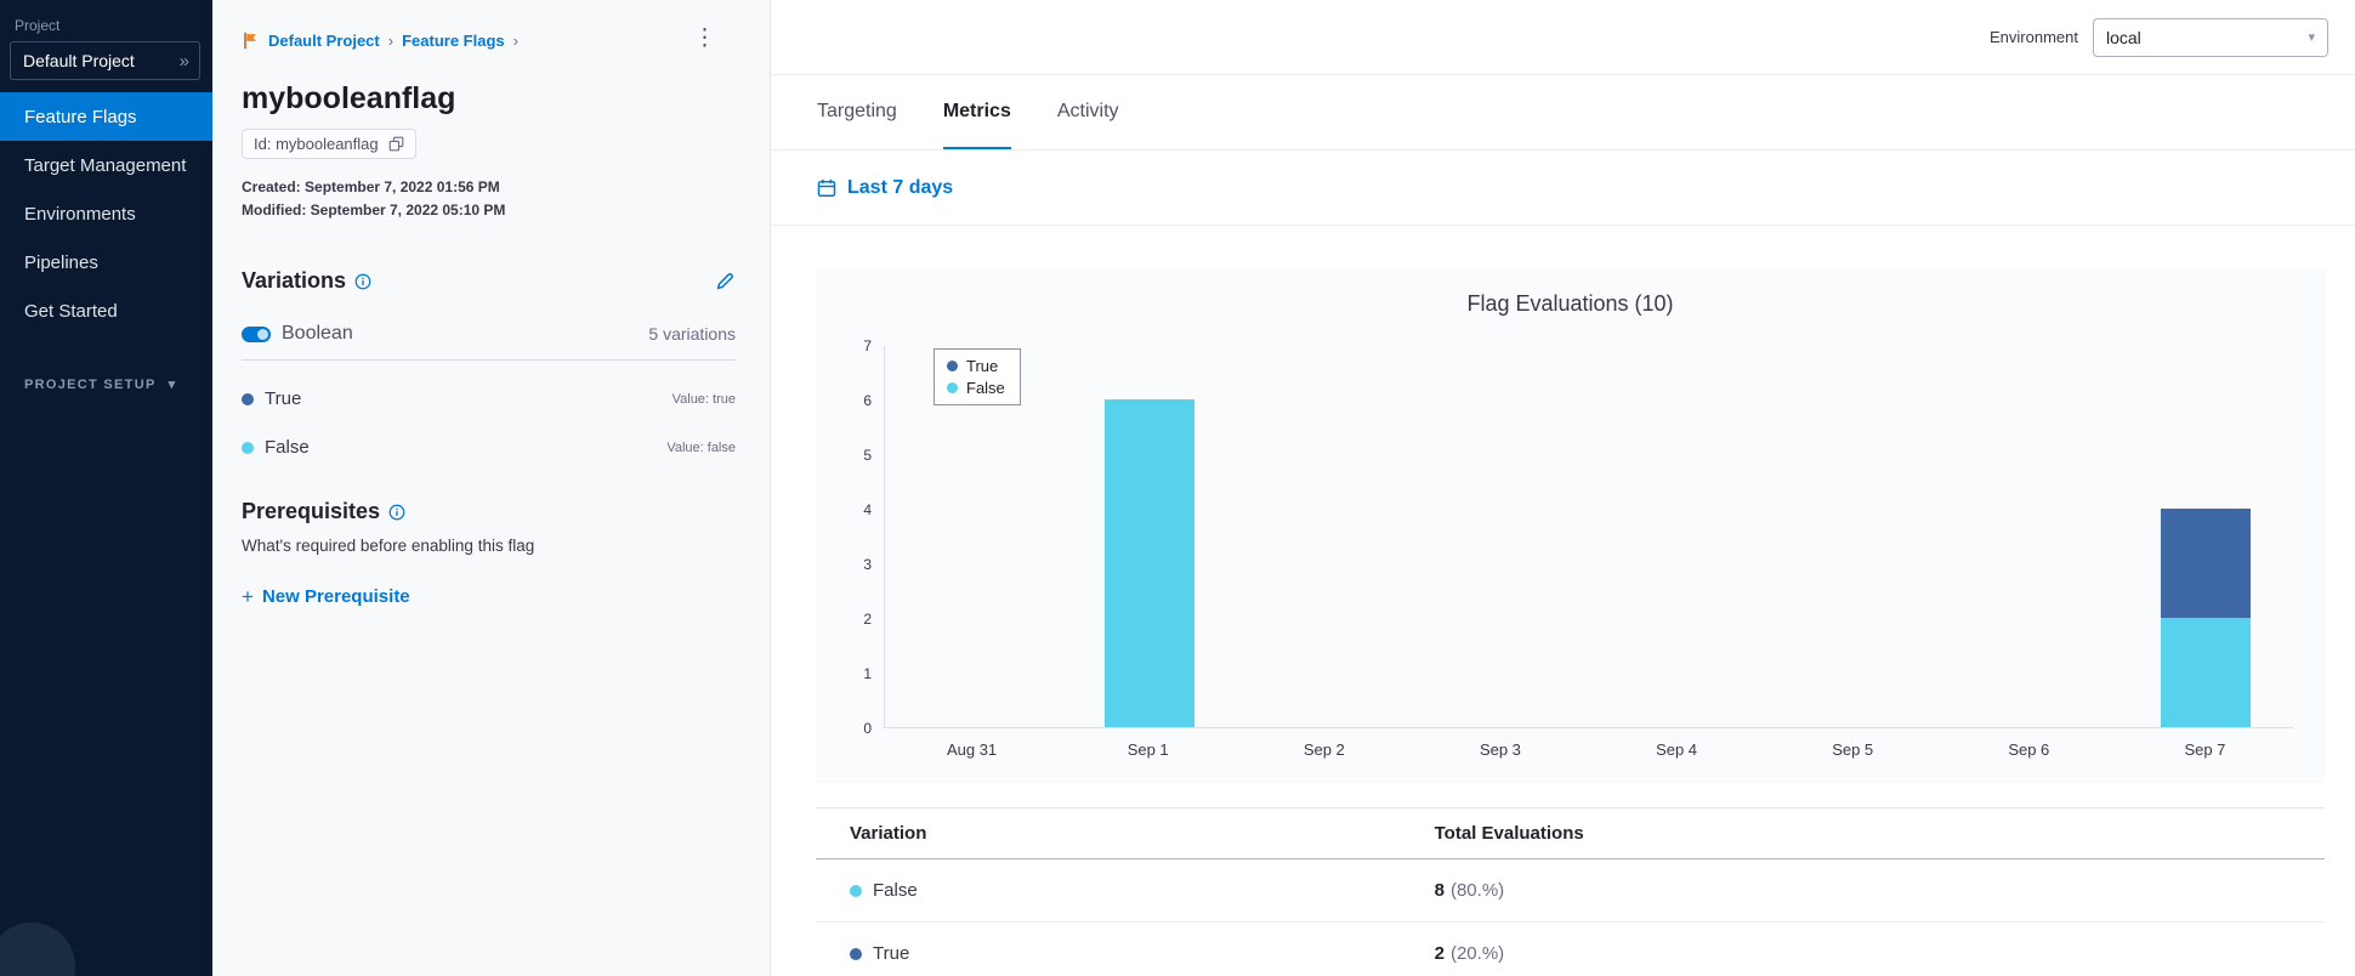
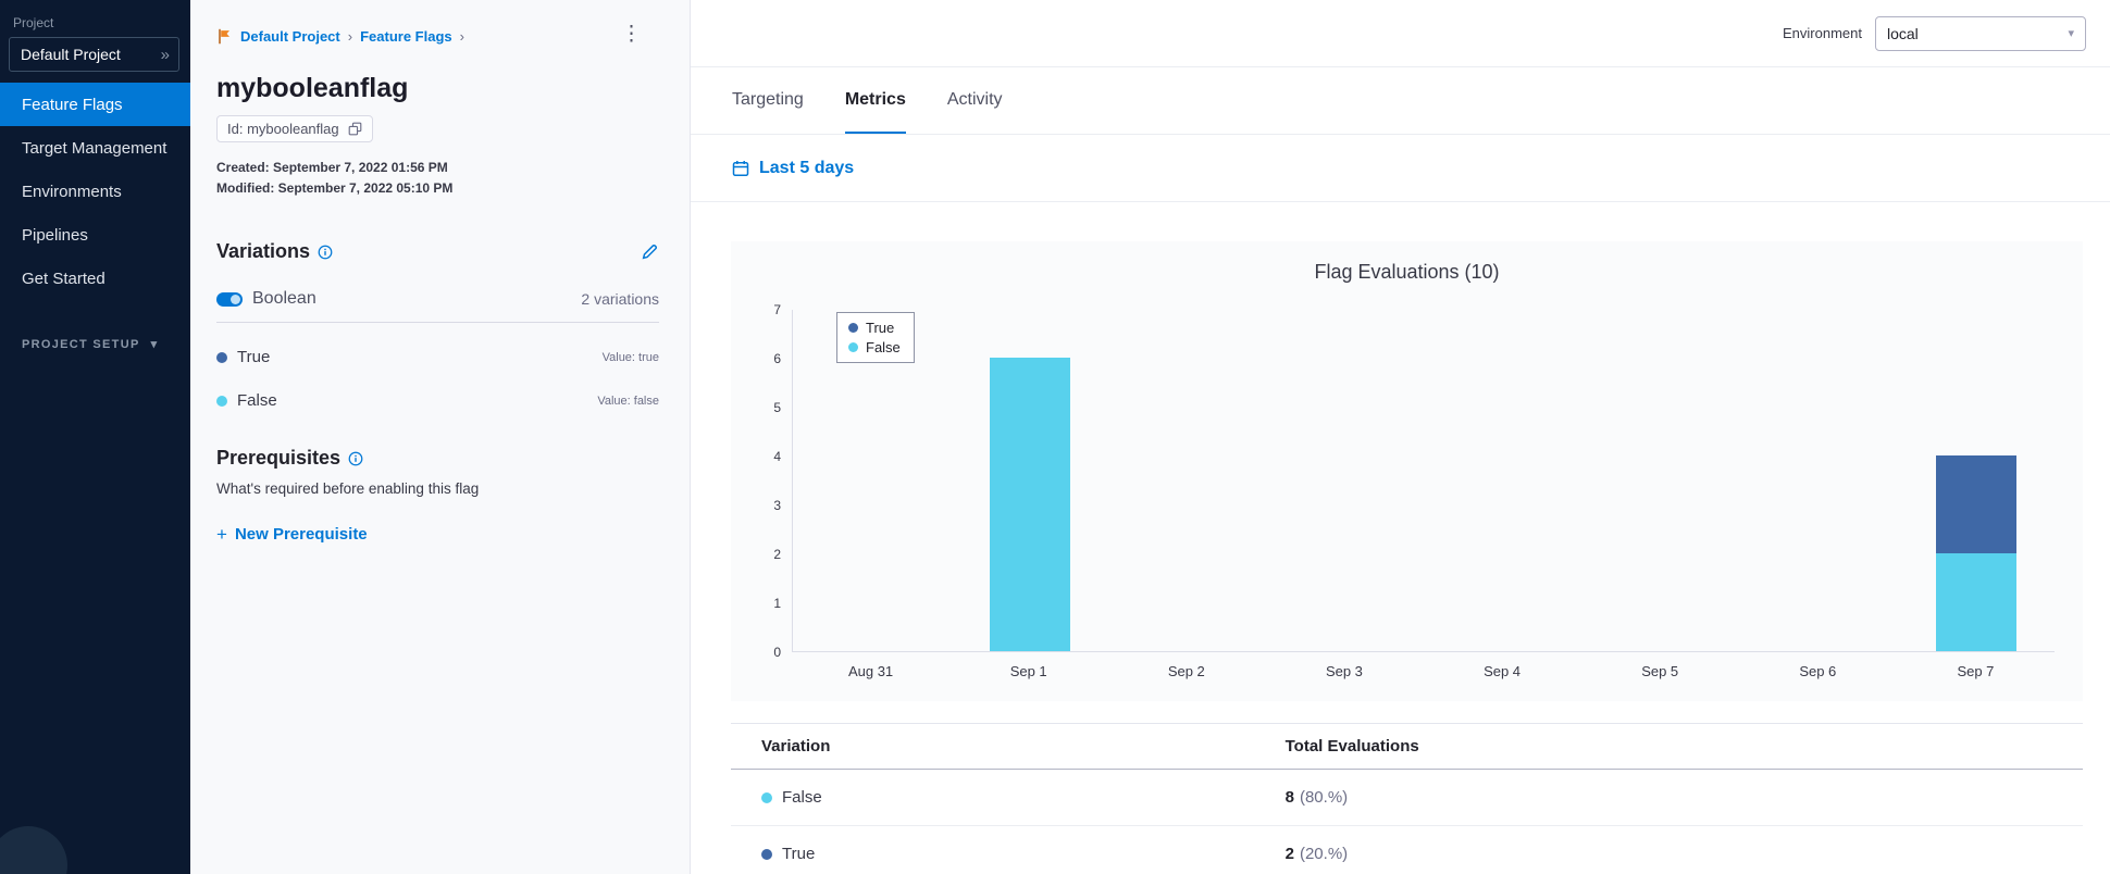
  Project
  Default Project
  »
  Feature Flags
  Target Management
  Environments
  Pipelines
  Get Started
  PROJECT SETUP
  ▾
  Default Project
  ›
  Feature Flags
  ›
  ⋮
  mybooleanflag
  Id: mybooleanflag
  Created: September 7, 2022 01:56 PM
  Modified: September 7, 2022 05:10 PM
  Variations
  Boolean
- 5 variations
+ 2 variations
  True
  Value: true
  False
  Value: false
  Prerequisites
  What's required before enabling this flag
  +
  New Prerequisite
  Environment
  local
  ▾
  Targeting
  Metrics
  Activity
- Last 7 days
+ Last 5 days
  Flag Evaluations (10)
  0
  1
  2
  3
  4
  5
  6
  7
  True
  False
  Aug 31
  Sep 1
  Sep 2
  Sep 3
  Sep 4
  Sep 5
  Sep 6
  Sep 7
  Variation
  Total Evaluations
  False
  8
  (80.%)
  True
  2
  (20.%)
